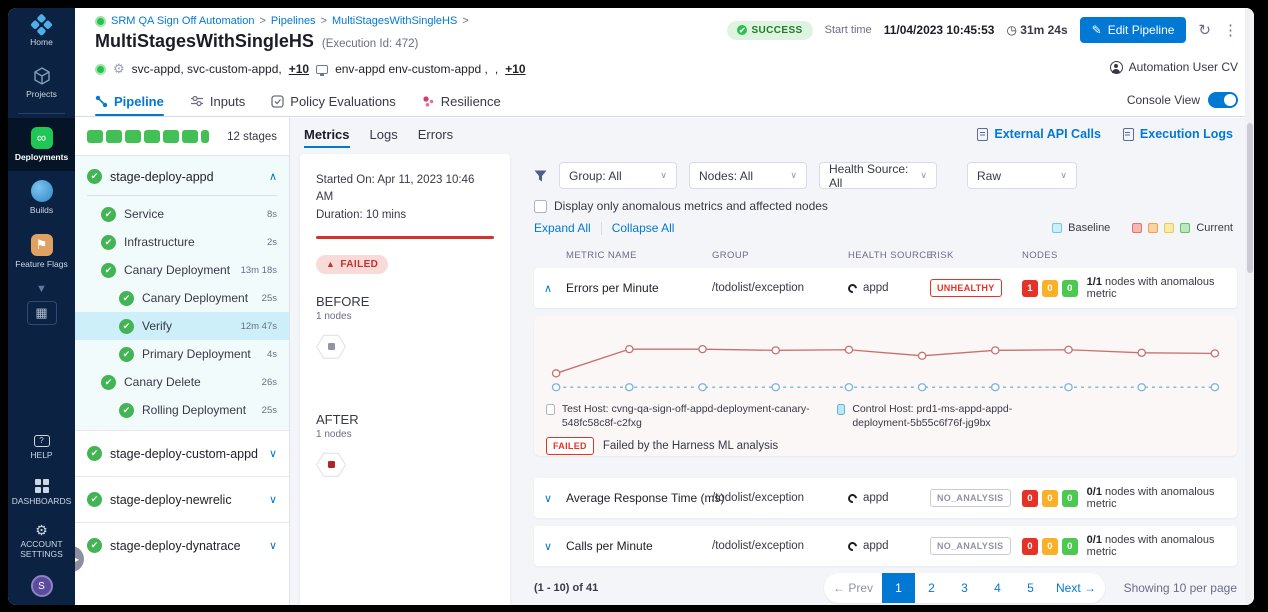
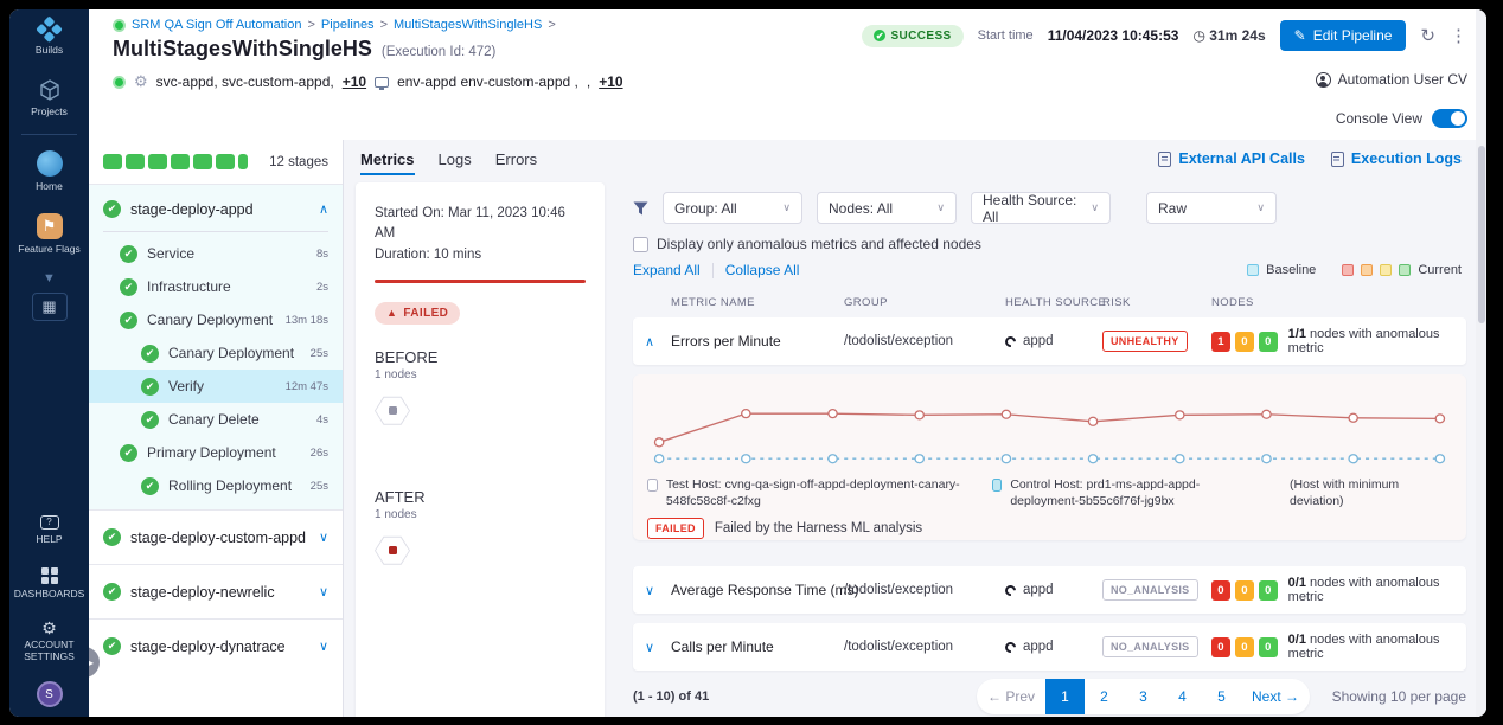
- Home
+ Builds
  Projects
- ∞
- Deployments
- Builds
+ Home
  ⚑
  Feature Flags
  ▼
  ▦
  ?
  HELP
  DASHBOARDS
  ⚙
  ACCOUNT SETTINGS
  S
  SRM QA Sign Off Automation
  >
  Pipelines
  >
  MultiStagesWithSingleHS
  >
  MultiStagesWithSingleHS
  (Execution Id: 472)
  ⚙
  svc-appd, svc-custom-appd,
  +10
  env-appd env-custom-appd ,
  ,
  +10
  SUCCESS
  Start time
  11/04/2023 10:45:53
  ◷ 31m 24s
  ✎
  Edit Pipeline
  ↻
  ⋮
  Automation User CV
- Pipeline
- Inputs
- Policy Evaluations
- Resilience
  Console View
  12 stages
  ✔
  stage-deploy-appd
  ∧
  ✔
  Service
  8s
  ✔
  Infrastructure
  2s
  ✔
  Canary Deployment
  13m 18s
  ✔
  Canary Deployment
  25s
  ✔
  Verify
  12m 47s
  ✔
- Primary Deployment
+ Canary Delete
  4s
  ✔
- Canary Delete
+ Primary Deployment
  26s
  ✔
  Rolling Deployment
  25s
  ✔
  stage-deploy-custom-appd
  ∨
  ✔
  stage-deploy-newrelic
  ∨
  ✔
  stage-deploy-dynatrace
  ∨
  ▶
  Metrics
  Logs
  Errors
- Started On: Apr 11, 2023 10:46 AM
+ Started On: Mar 11, 2023 10:46 AM
  Duration: 10 mins
  ▲
  FAILED
  BEFORE
  1 nodes
  AFTER
  1 nodes
  External API Calls
  Execution Logs
  Group: All
  ∨
  Nodes: All
  ∨
  Health Source: All
  ∨
  Raw
  ∨
  Display only anomalous metrics and affected nodes
  Expand All
  Collapse All
  Baseline
  Current
  METRIC NAME
  GROUP
  HEALTH SOURCE
  RISK
  NODES
  ∧
  Errors per Minute
  /todolist/exception
  appd
  UNHEALTHY
  1
  0
  0
  1/1 nodes with anomalous metric
  Test Host: cvng-qa-sign-off-appd-deployment-canary-548fc58c8f-c2fxg
  Control Host: prd1-ms-appd-appd-deployment-5b55c6f76f-jg9bx
+ (Host with minimum deviation)
  FAILED
  Failed by the Harness ML analysis
  ∨
  Average Response Time (ms)
  /todolist/exception
  appd
  NO_ANALYSIS
  0
  0
  0
  0/1 nodes with anomalous metric
  ∨
  Calls per Minute
  /todolist/exception
  appd
  NO_ANALYSIS
  0
  0
  0
  0/1 nodes with anomalous metric
  (1 - 10) of 41
  ← Prev
  1
  2
  3
  4
  5
  Next →
  Showing 10 per page
